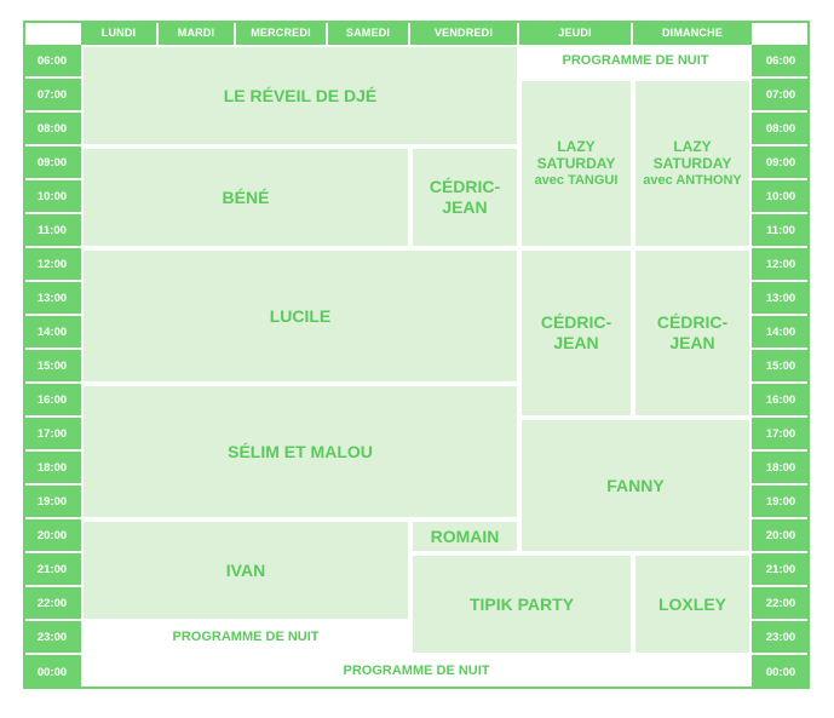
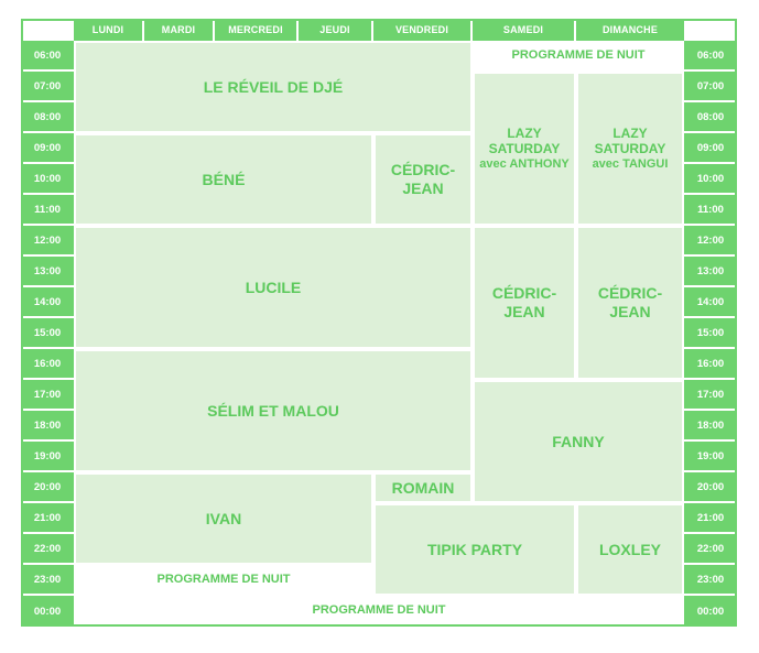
  LUNDI
  MARDI
  MERCREDI
- SAMEDI
+ JEUDI
  VENDREDI
- JEUDI
+ SAMEDI
  DIMANCHE
  06:00
  07:00
  08:00
  09:00
  10:00
  11:00
  12:00
  13:00
  14:00
  15:00
  16:00
  17:00
  18:00
  19:00
  20:00
  21:00
  22:00
  23:00
  00:00
  06:00
  07:00
  08:00
  09:00
  10:00
  11:00
  12:00
  13:00
  14:00
  15:00
  16:00
  17:00
  18:00
  19:00
  20:00
  21:00
  22:00
  23:00
  00:00
  PROGRAMME DE NUIT
  LE RÉVEIL DE DJÉ
  LAZY SATURDAY
- avec TANGUI
+ avec ANTHONY
  LAZY SATURDAY
- avec ANTHONY
+ avec TANGUI
  BÉNÉ
  CÉDRIC-JEAN
  LUCILE
  CÉDRIC-JEAN
  CÉDRIC-JEAN
  SÉLIM ET MALOU
  FANNY
  ROMAIN
  IVAN
  TIPIK PARTY
  LOXLEY
  PROGRAMME DE NUIT
  PROGRAMME DE NUIT
